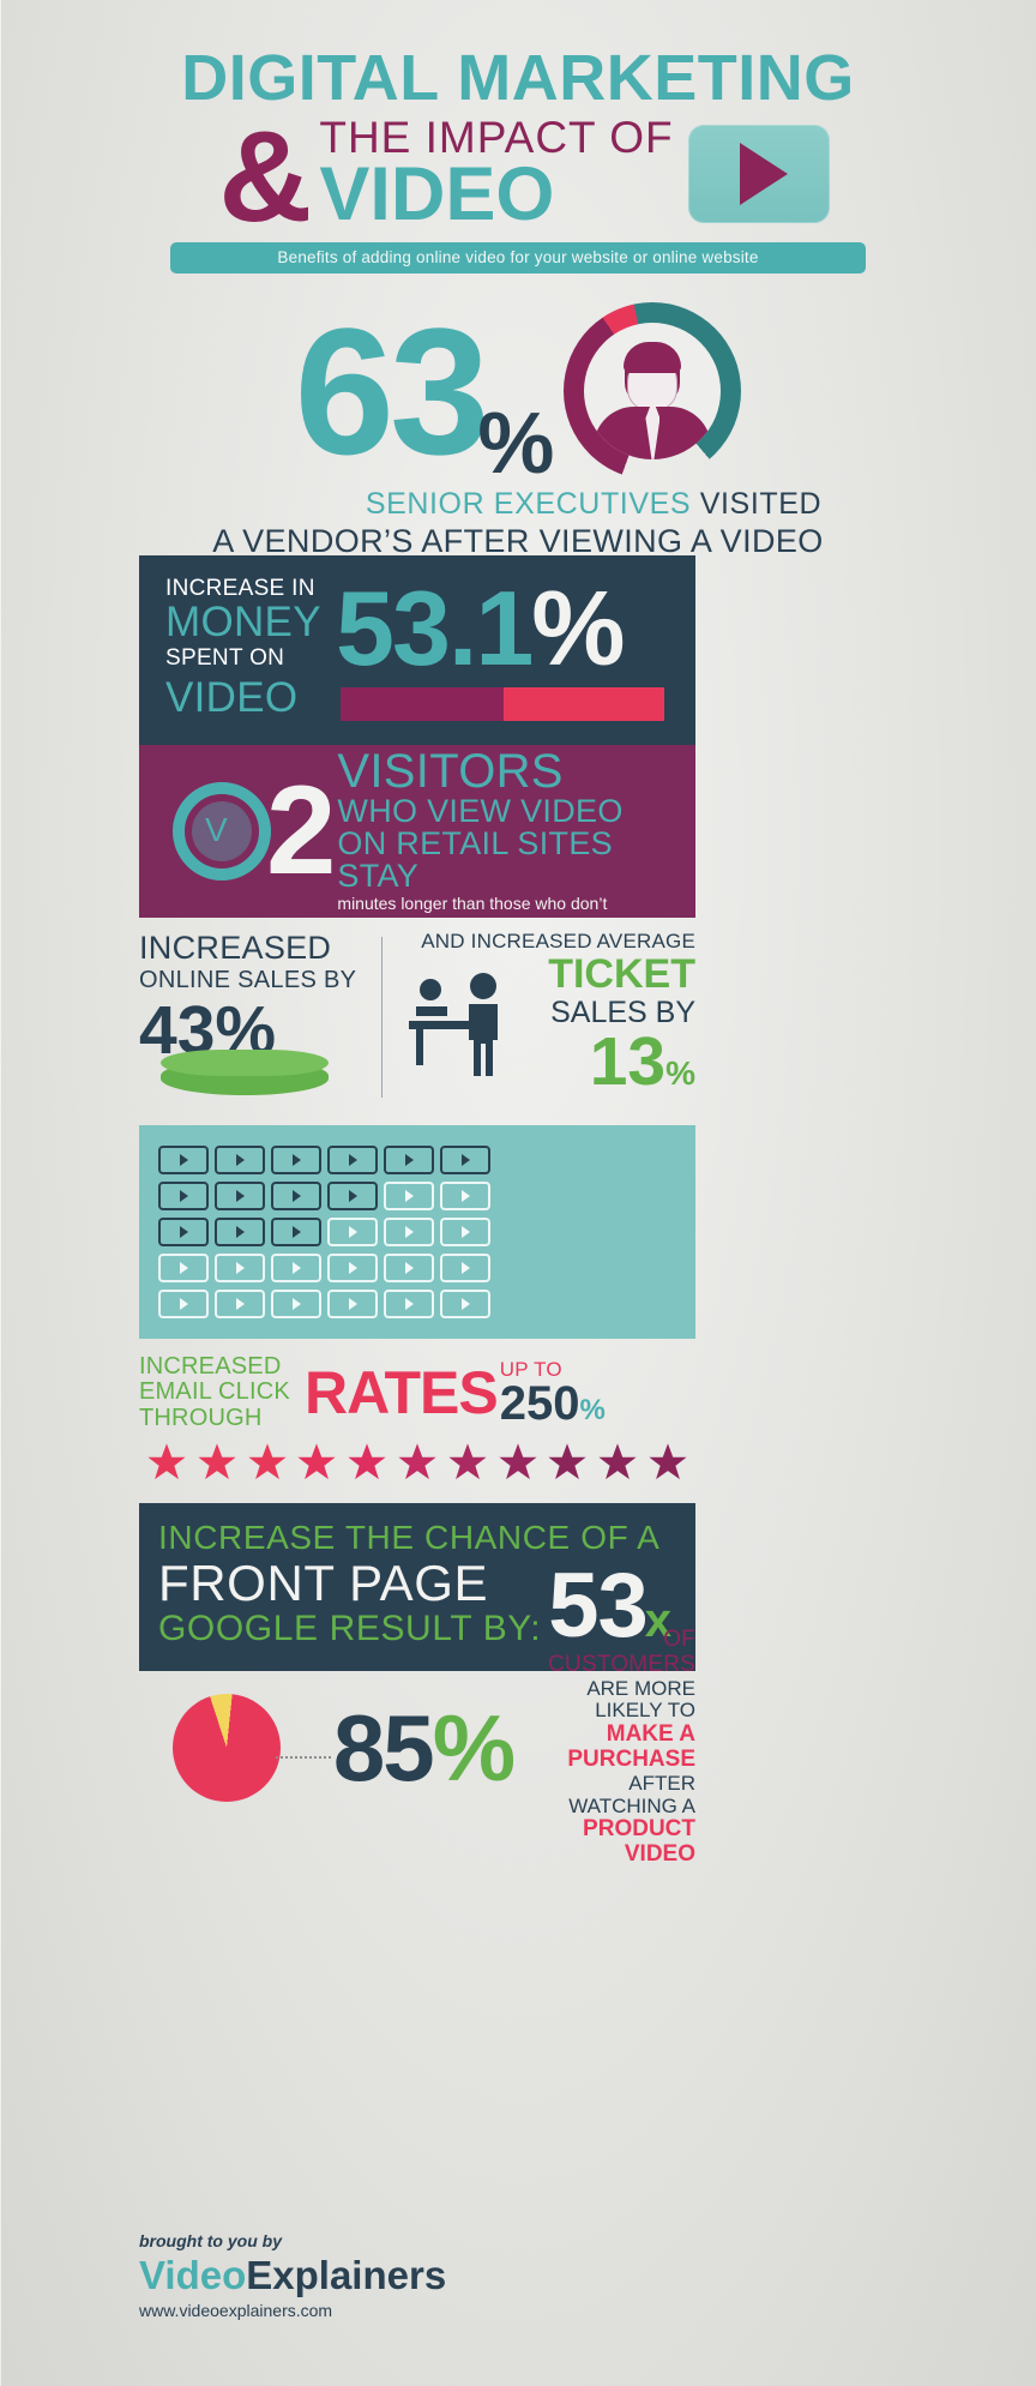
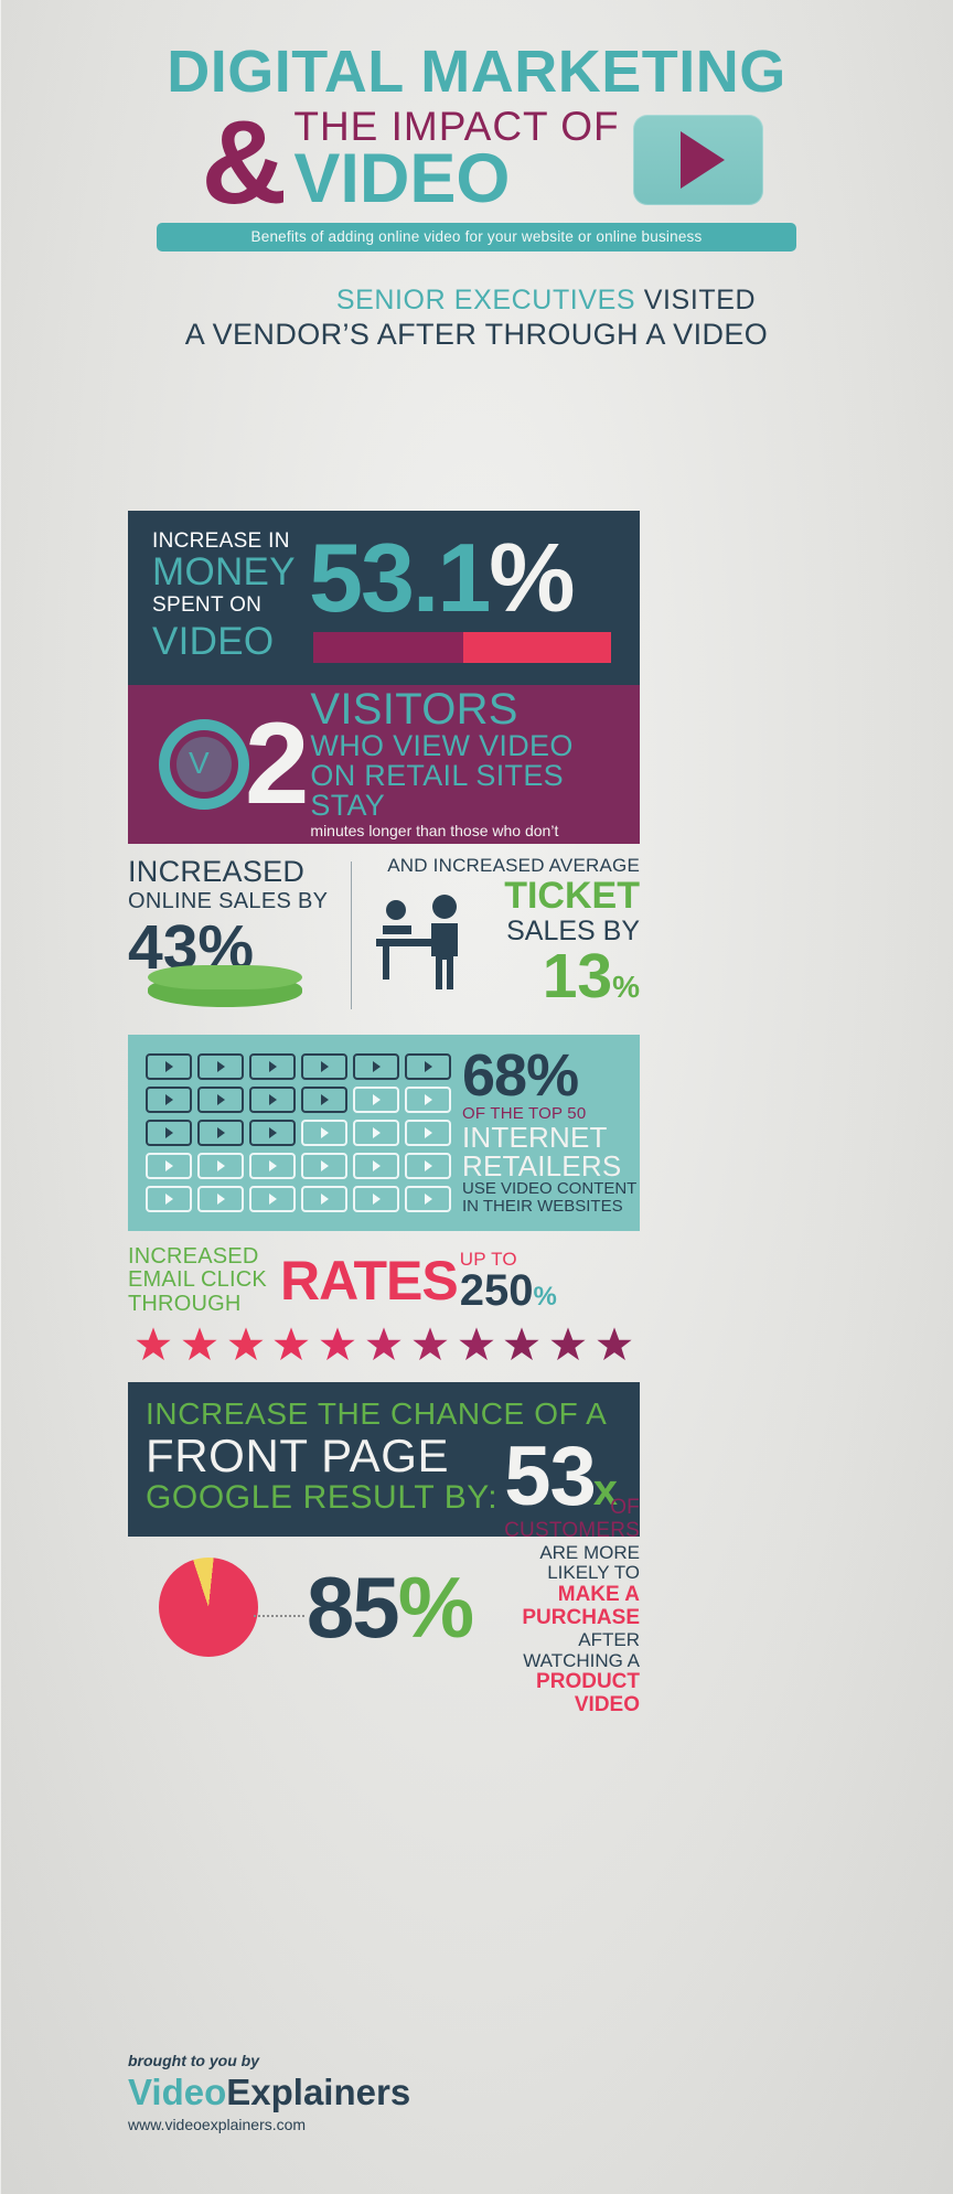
  DIGITAL MARKETING
  &
  THE IMPACT OF
  VIDEO
- Benefits of adding online video for your website or online website
+ Benefits of adding online video for your website or online business
- 63
- %
  SENIOR EXECUTIVES VISITED
- A VENDOR’S AFTER VIEWING A VIDEO
+ A VENDOR’S AFTER THROUGH A VIDEO
  INCREASE IN
  MONEY
  SPENT ON
  VIDEO
  53.1%
  V
  2
  VISITORS
  WHO VIEW VIDEO
  ON RETAIL SITES STAY
  minutes longer than those who don’t
  INCREASED
  ONLINE SALES BY
  43%
  AND INCREASED AVERAGE
  TICKET
  SALES BY
  13%
+ 68%
+ OF THE TOP 50
+ INTERNET
+ RETAILERS
+ USE VIDEO CONTENT
+ IN THEIR WEBSITES
  INCREASED
  EMAIL CLICK
  THROUGH
  RATES
  UP TO
  250%
  INCREASE THE CHANCE OF A
  FRONT PAGE
  GOOGLE RESULT BY:
  53
  x
  85%
  OF CUSTOMERS
  ARE MORE LIKELY TO
  MAKE A PURCHASE
  AFTER WATCHING A
  PRODUCT VIDEO
  brought to you by
  VideoExplainers
  www.videoexplainers.com
